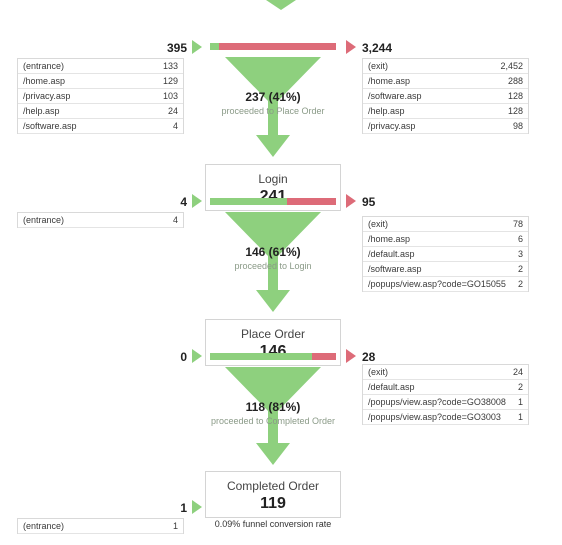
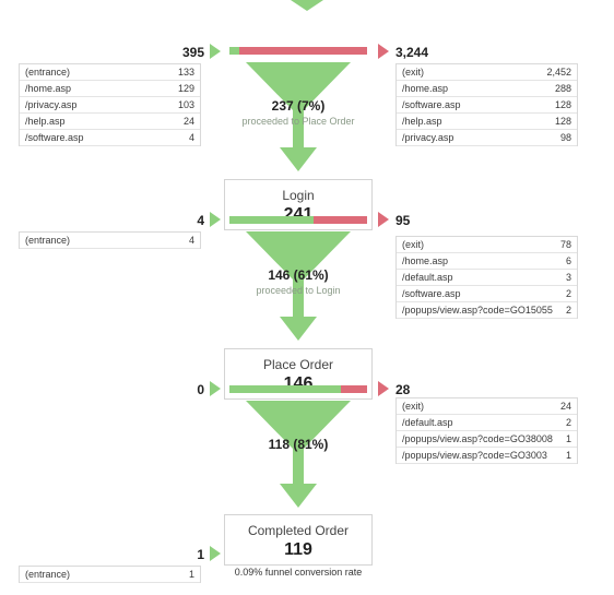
  395
  3,244
  (entrance)
  133
  /home.asp
  129
  /privacy.asp
  103
  /help.asp
  24
  /software.asp
  4
  (exit)
  2,452
  /home.asp
  288
  /software.asp
  128
  /help.asp
  128
  /privacy.asp
  98
- 237 (41%)
+ 237 (7%)
  proceeded to Place Order
  Login
  241
  4
  95
  (entrance)
  4
  (exit)
  78
  /home.asp
  6
  /default.asp
  3
  /software.asp
  2
  /popups/view.asp?code=GO15055
  2
  146 (61%)
  proceeded to Login
  Place Order
  146
  0
  28
  (exit)
  24
  /default.asp
  2
  /popups/view.asp?code=GO38008
  1
  /popups/view.asp?code=GO3003
  1
  118 (81%)
- proceeded to Completed Order
  Completed Order
  119
  0.09% funnel conversion rate
  1
  (entrance)
  1
